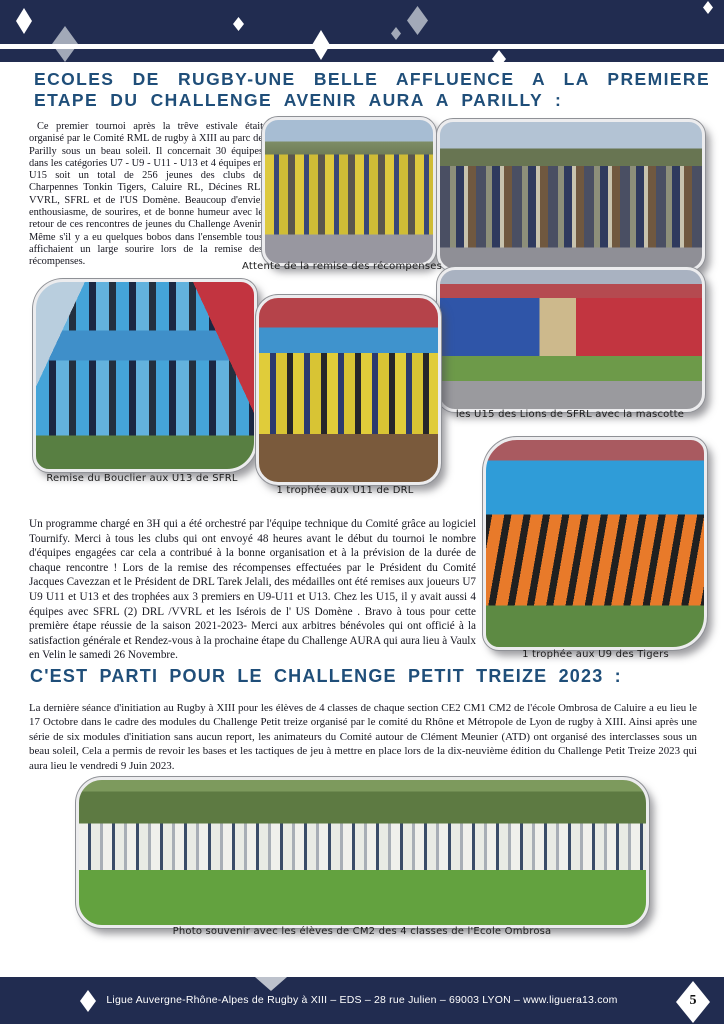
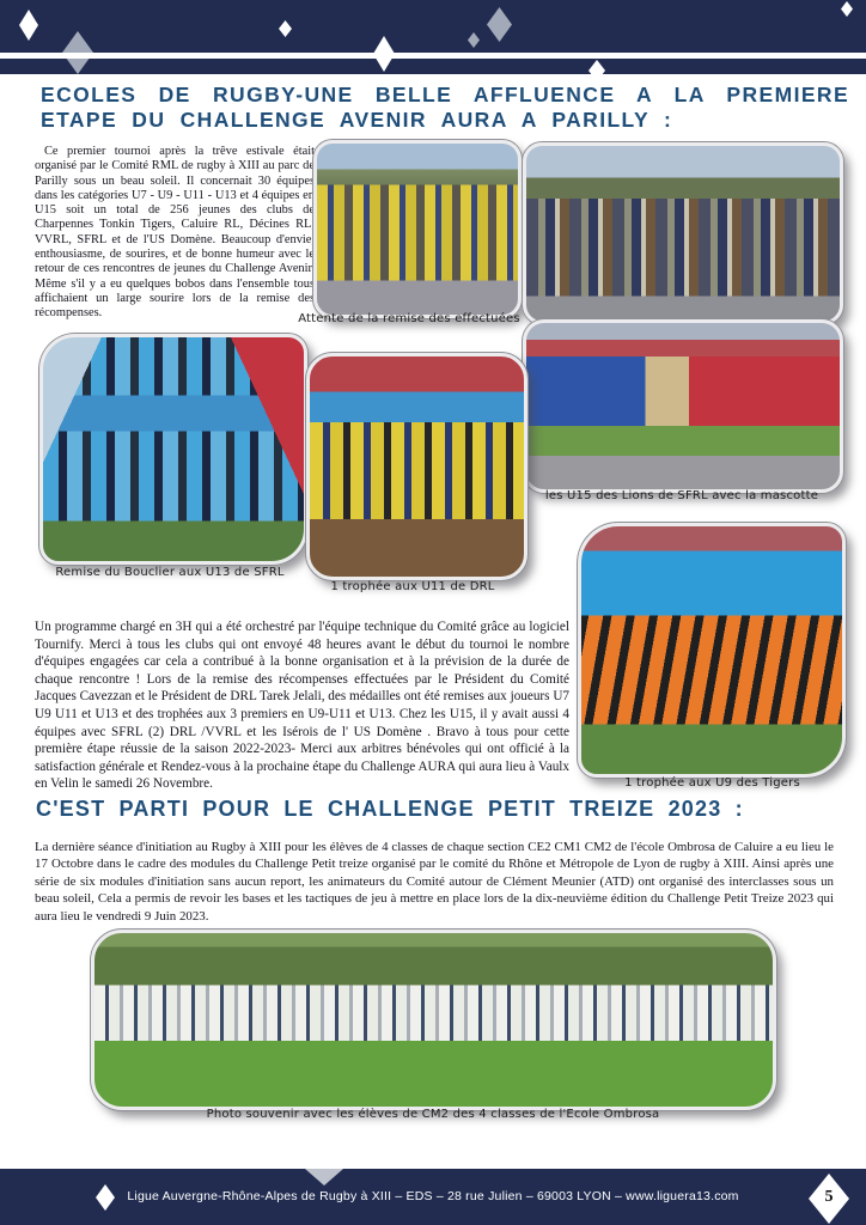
  ECOLES DE RUGBY-UNE BELLE AFFLUENCE A LA PREMIERE
  ETAPE DU CHALLENGE AVENIR AURA A PARILLY :
  Ce premier tournoi après la trêve estivale était organisé par le Comité RML de rugby à XIII au parc de Parilly sous un beau soleil. Il concernait 30 équipes dans les catégories U7 - U9 - U11 - U13 et 4 équipes en U15 soit un total de 256 jeunes des clubs de Charpennes Tonkin Tigers, Caluire RL, Décines RL VVRL, SFRL et de l'US Domène. Beaucoup d'envie enthousiasme, de sourires, et de bonne humeur avec le retour de ces rencontres de jeunes du Challenge Avenir Même s'il y a eu quelques bobos dans l'ensemble tous affichaient un large sourire lors de la remise des récompenses.
- Attente de la remise des récompenses
+ Attente de la remise des effectuées
  les U15 des Lions de SFRL avec la mascotte
  Remise du Bouclier aux U13 de SFRL
  1 trophée aux U11 de DRL
- Un programme chargé en 3H qui a été orchestré par l'équipe technique du Comité grâce au logiciel Tournify. Merci à tous les clubs qui ont envoyé 48 heures avant le début du tournoi le nombre d'équipes engagées car cela a contribué à la bonne organisation et à la prévision de la durée de chaque rencontre ! Lors de la remise des récompenses effectuées par le Président du Comité Jacques Cavezzan et le Président de DRL Tarek Jelali, des médailles ont été remises aux joueurs U7 U9 U11 et U13 et des trophées aux 3 premiers en U9-U11 et U13. Chez les U15, il y avait aussi 4 équipes avec SFRL (2) DRL /VVRL et les Isérois de l' US Domène . Bravo à tous pour cette première étape réussie de la saison 2021-2023- Merci aux arbitres bénévoles qui ont officié à la satisfaction générale et Rendez-vous à la prochaine étape du Challenge AURA qui aura lieu à Vaulx en Velin le samedi 26 Novembre.
+ Un programme chargé en 3H qui a été orchestré par l'équipe technique du Comité grâce au logiciel Tournify. Merci à tous les clubs qui ont envoyé 48 heures avant le début du tournoi le nombre d'équipes engagées car cela a contribué à la bonne organisation et à la prévision de la durée de chaque rencontre ! Lors de la remise des récompenses effectuées par le Président du Comité Jacques Cavezzan et le Président de DRL Tarek Jelali, des médailles ont été remises aux joueurs U7 U9 U11 et U13 et des trophées aux 3 premiers en U9-U11 et U13. Chez les U15, il y avait aussi 4 équipes avec SFRL (2) DRL /VVRL et les Isérois de l' US Domène . Bravo à tous pour cette première étape réussie de la saison 2022-2023- Merci aux arbitres bénévoles qui ont officié à la satisfaction générale et Rendez-vous à la prochaine étape du Challenge AURA qui aura lieu à Vaulx en Velin le samedi 26 Novembre.
  1 trophée aux U9 des Tigers
  C'EST PARTI POUR LE CHALLENGE PETIT TREIZE 2023 :
  La dernière séance d'initiation au Rugby à XIII pour les élèves de 4 classes de chaque section CE2 CM1 CM2 de l'école Ombrosa de Caluire a eu lieu le 17 Octobre dans le cadre des modules du Challenge Petit treize organisé par le comité du Rhône et Métropole de Lyon de rugby à XIII. Ainsi après une série de six modules d'initiation sans aucun report, les animateurs du Comité autour de Clément Meunier (ATD) ont organisé des interclasses sous un beau soleil, Cela a permis de revoir les bases et les tactiques de jeu à mettre en place lors de la dix-neuvième édition du Challenge Petit Treize 2023 qui aura lieu le vendredi 9 Juin 2023.
  Photo souvenir avec les élèves de CM2 des 4 classes de l'Ecole Ombrosa
  Ligue Auvergne-Rhône-Alpes de Rugby à XIII – EDS – 28 rue Julien – 69003 LYON – www.liguera13.com
  5
